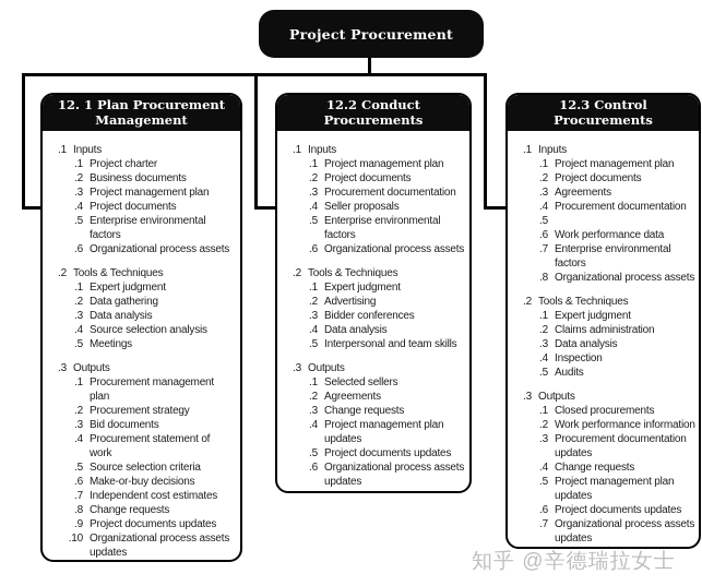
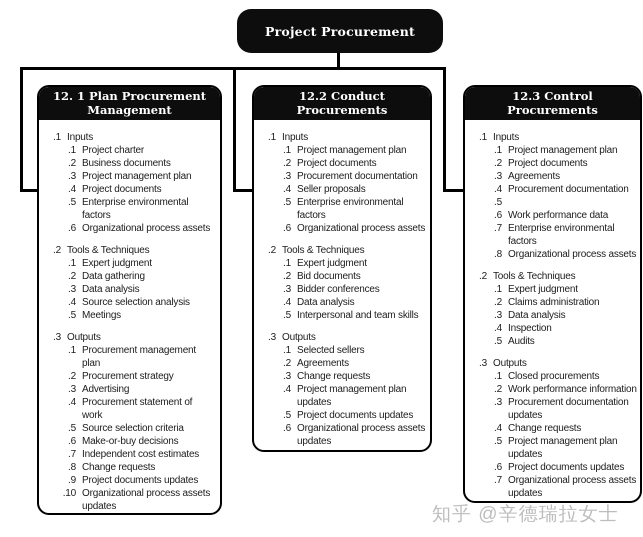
  Project Procurement
  12. 1 Plan Procurement
  Management
  .1
  Inputs
  .1
  Project charter
  .2
  Business documents
  .3
  Project management plan
  .4
  Project documents
  .5
  Enterprise environmental
  factors
  .6
  Organizational process assets
  .2
  Tools & Techniques
  .1
  Expert judgment
  .2
  Data gathering
  .3
  Data analysis
  .4
  Source selection analysis
  .5
  Meetings
  .3
  Outputs
  .1
  Procurement management
  plan
  .2
  Procurement strategy
  .3
- Bid documents
+ Advertising
  .4
  Procurement statement of
  work
  .5
  Source selection criteria
  .6
  Make-or-buy decisions
  .7
  Independent cost estimates
  .8
  Change requests
  .9
  Project documents updates
  .10
  Organizational process assets
  updates
  12.2 Conduct
  Procurements
  .1
  Inputs
  .1
  Project management plan
  .2
  Project documents
  .3
  Procurement documentation
  .4
  Seller proposals
  .5
  Enterprise environmental
  factors
  .6
  Organizational process assets
  .2
  Tools & Techniques
  .1
  Expert judgment
  .2
- Advertising
+ Bid documents
  .3
  Bidder conferences
  .4
  Data analysis
  .5
  Interpersonal and team skills
  .3
  Outputs
  .1
  Selected sellers
  .2
  Agreements
  .3
  Change requests
  .4
  Project management plan
  updates
  .5
  Project documents updates
  .6
  Organizational process assets
  updates
  12.3 Control
  Procurements
  .1
  Inputs
  .1
  Project management plan
  .2
  Project documents
  .3
  Agreements
  .4
  Procurement documentation
  .5
  .6
  Work performance data
  .7
  Enterprise environmental
  factors
  .8
  Organizational process assets
  .2
  Tools & Techniques
  .1
  Expert judgment
  .2
  Claims administration
  .3
  Data analysis
  .4
  Inspection
  .5
  Audits
  .3
  Outputs
  .1
  Closed procurements
  .2
  Work performance information
  .3
  Procurement documentation
  updates
  .4
  Change requests
  .5
  Project management plan
  updates
  .6
  Project documents updates
  .7
  Organizational process assets
  updates
  知乎 @辛德瑞拉女士
